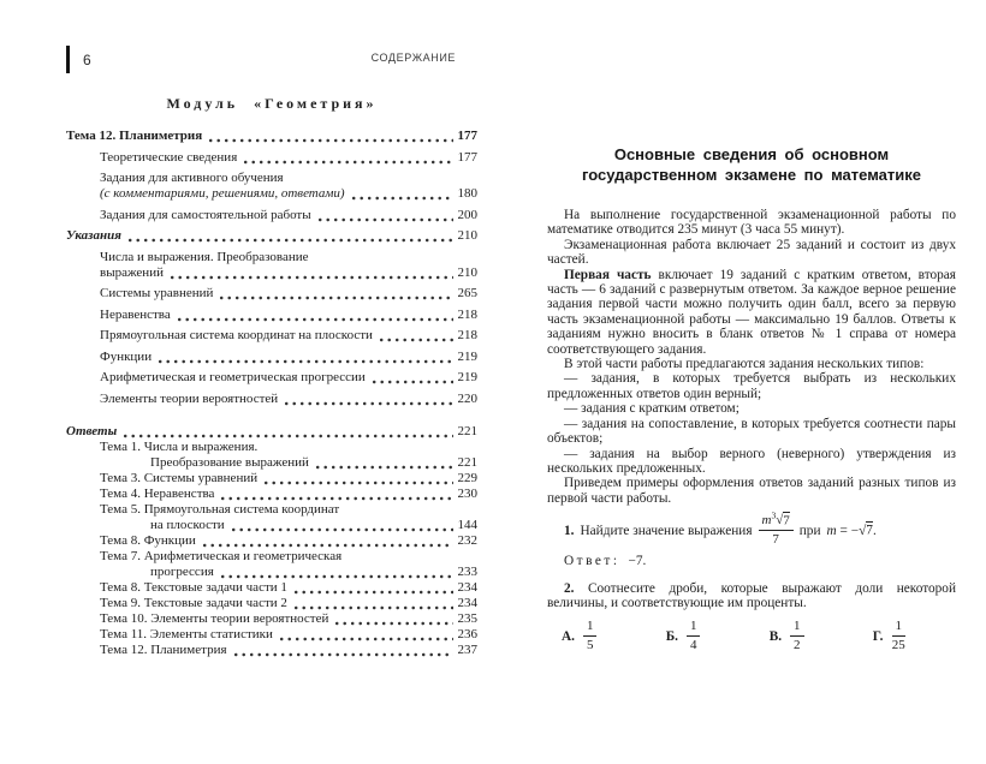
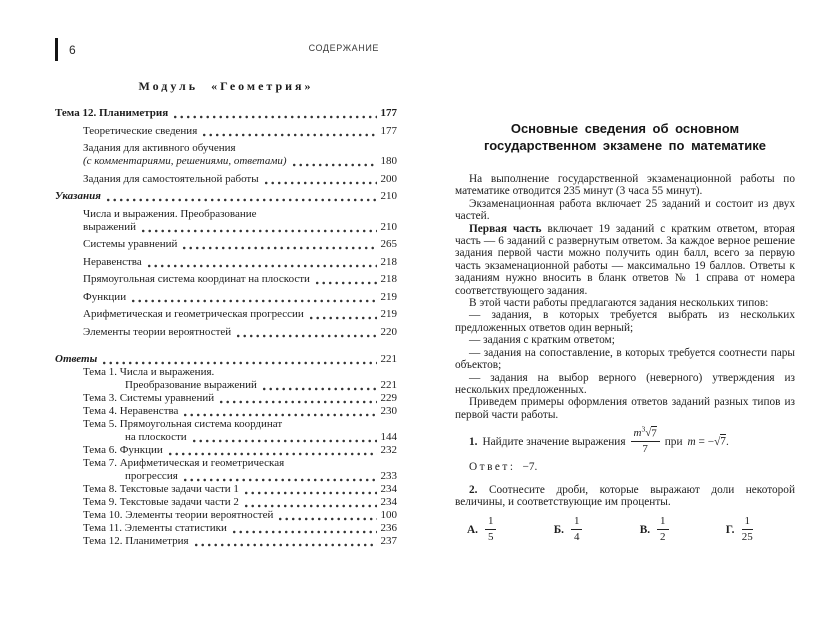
  6
  СОДЕРЖАНИЕ
  Модуль «Геометрия»
  Тема 12. Планиметрия
  177
  Теоретические сведения
  177
  Задания для активного обучения
  (с комментариями, решениями, ответами)
  180
  Задания для самостоятельной работы
  200
  Указания
  210
  Числа и выражения. Преобразование
  выражений
  210
  Системы уравнений
  265
  Неравенства
  218
  Прямоугольная система координат на плоскости
  218
  Функции
  219
  Арифметическая и геометрическая прогрессии
  219
  Элементы теории вероятностей
  220
  Ответы
  221
  Тема 1. Числа и выражения.
  Преобразование выражений
  221
  Тема 3. Системы уравнений
  229
  Тема 4. Неравенства
  230
  Тема 5. Прямоугольная система координат
  на плоскости
  144
- Тема 8. Функции
+ Тема 6. Функции
  232
  Тема 7. Арифметическая и геометрическая
  прогрессия
  233
  Тема 8. Текстовые задачи части 1
  234
  Тема 9. Текстовые задачи части 2
  234
  Тема 10. Элементы теории вероятностей
- 235
+ 100
  Тема 11. Элементы статистики
  236
  Тема 12. Планиметрия
  237
  Основные сведения об основном
  государственном экзамене по математике
  На выполнение государственной экзаменационной работы по математике отводится 235 минут (3 часа 55 минут).
  Экзаменационная работа включает 25 заданий и состоит из двух частей.
  Первая часть включает 19 заданий с кратким ответом, вторая часть — 6 заданий с развернутым ответом. За каждое верное решение задания первой части можно получить один балл, всего за первую часть экзаменационной работы — максимально 19 баллов. Ответы к заданиям нужно вносить в бланк ответов № 1 справа от номера соответствующего задания.
  В этой части работы предлагаются задания нескольких типов:
  — задания, в которых требуется выбрать из нескольких предложенных ответов один верный;
  — задания с кратким ответом;
  — задания на сопоставление, в которых требуется соотнести пары объектов;
  — задания на выбор верного (неверного) утверждения из нескольких предложенных.
  Приведем примеры оформления ответов заданий разных типов из первой части работы.
  1.
  Найдите значение выражения
  m3√7
  7
  при
  m = −√7.
  Ответ: −7.
  2. Соотнесите дроби, которые выражают доли некоторой величины, и соответствующие им проценты.
  А.
  1
  5
  Б.
  1
  4
  В.
  1
  2
  Г.
  1
  25
